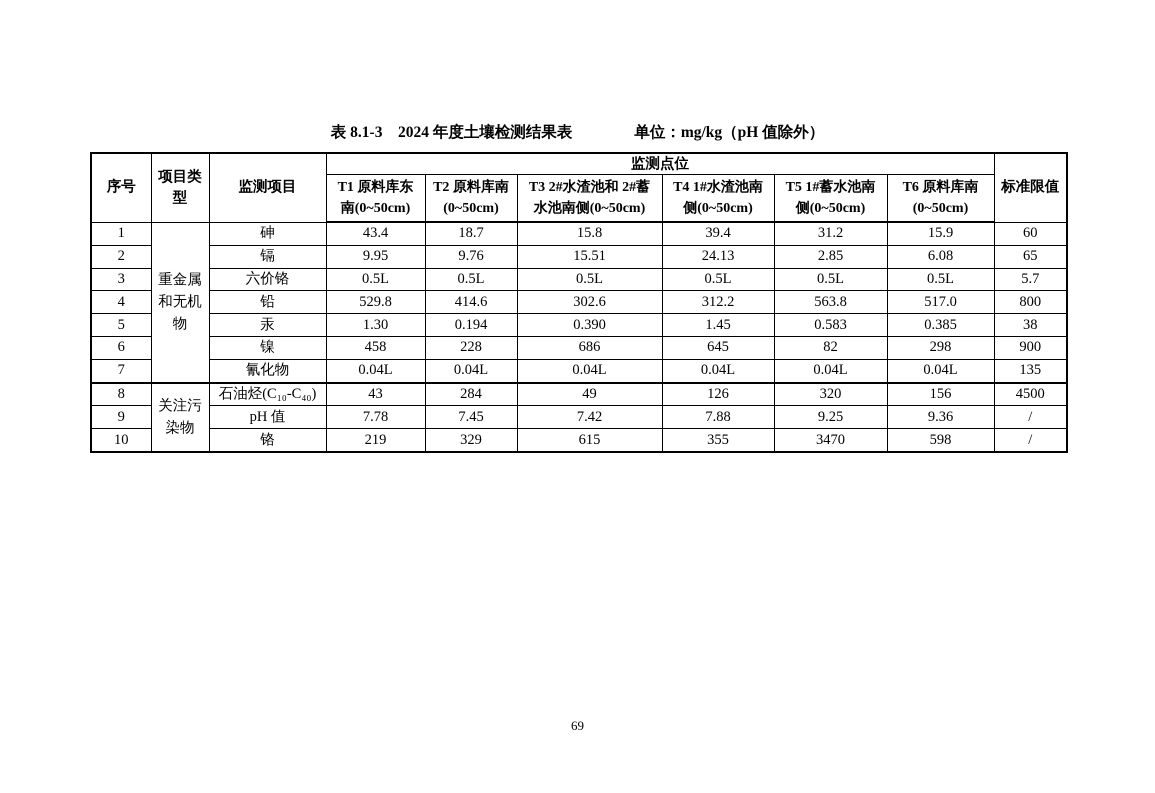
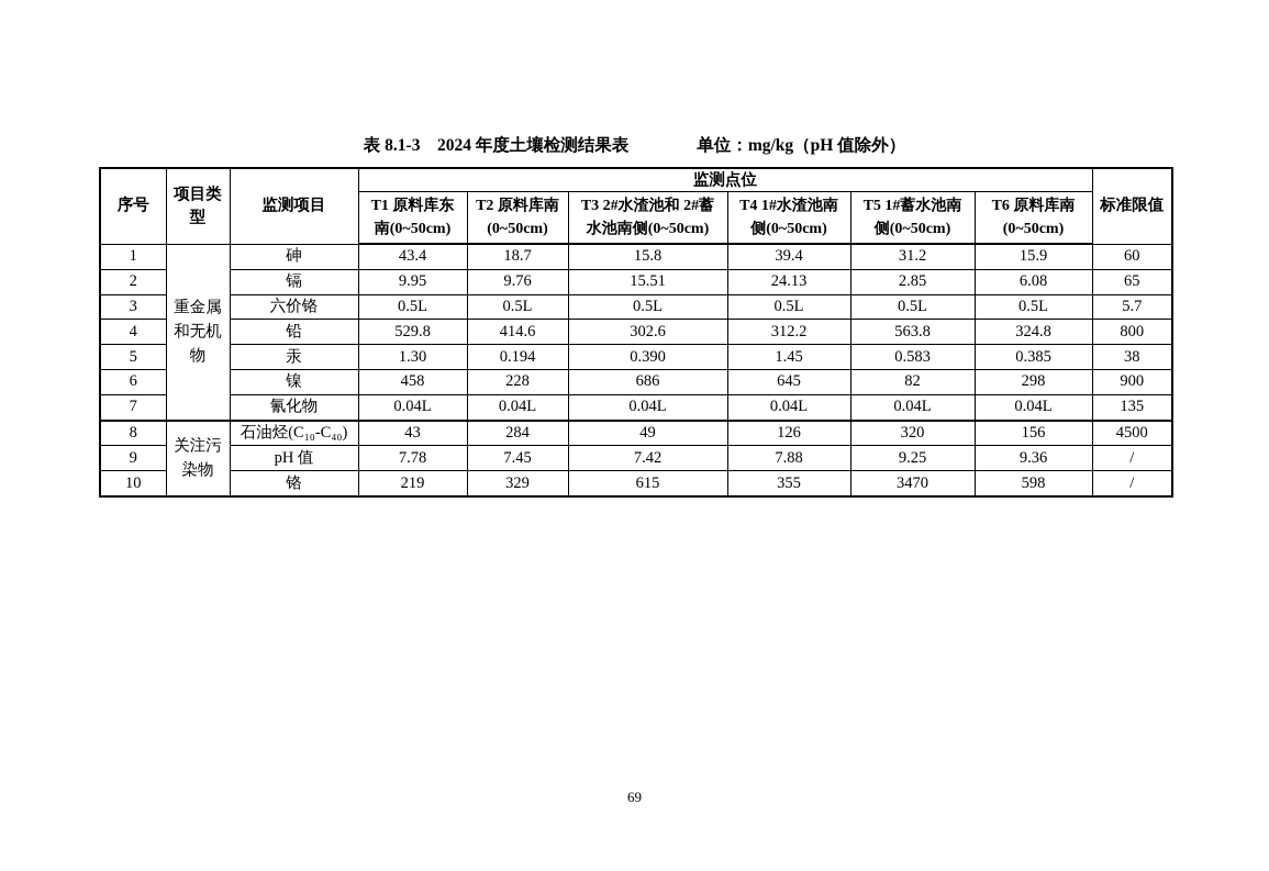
  表 8.1-3 2024 年度土壤检测结果表
  单位：mg/kg（pH 值除外）
  序号	项目类 型	监测项目	监测点位	标准限值
  T1 原料库东 南(0~50cm)	T2 原料库南 (0~50cm)	T3 2#水渣池和 2#蓄 水池南侧(0~50cm)	T4 1#水渣池南 侧(0~50cm)	T5 1#蓄水池南 侧(0~50cm)	T6 原料库南 (0~50cm)
  1	重金属 和无机 物	砷	43.4	18.7	15.8	39.4	31.2	15.9	60
  2	镉	9.95	9.76	15.51	24.13	2.85	6.08	65
  3	六价铬	0.5L	0.5L	0.5L	0.5L	0.5L	0.5L	5.7
- 4	铅	529.8	414.6	302.6	312.2	563.8	517.0	800
+ 4	铅	529.8	414.6	302.6	312.2	563.8	324.8	800
  5	汞	1.30	0.194	0.390	1.45	0.583	0.385	38
  6	镍	458	228	686	645	82	298	900
  7	氰化物	0.04L	0.04L	0.04L	0.04L	0.04L	0.04L	135
  8	关注污 染物	石油烃(C₁₀-C₄₀)	43	284	49	126	320	156	4500
  9	pH 值	7.78	7.45	7.42	7.88	9.25	9.36	/
  10	铬	219	329	615	355	3470	598	/
  69
